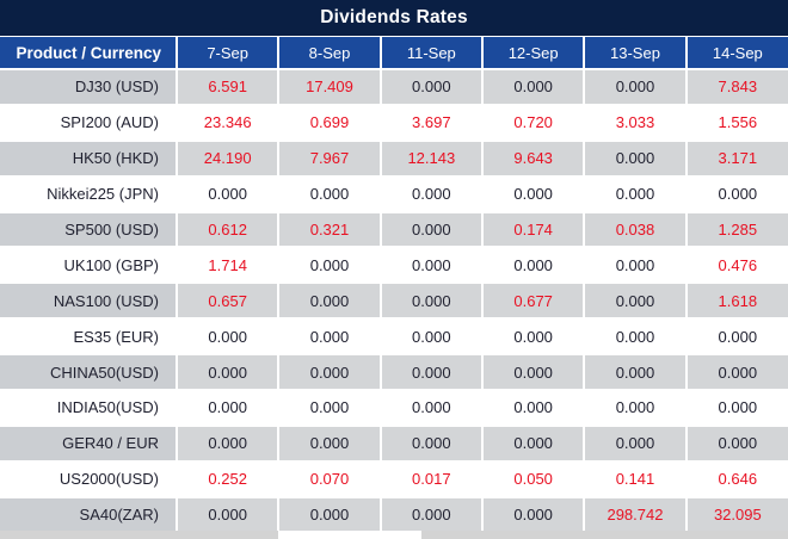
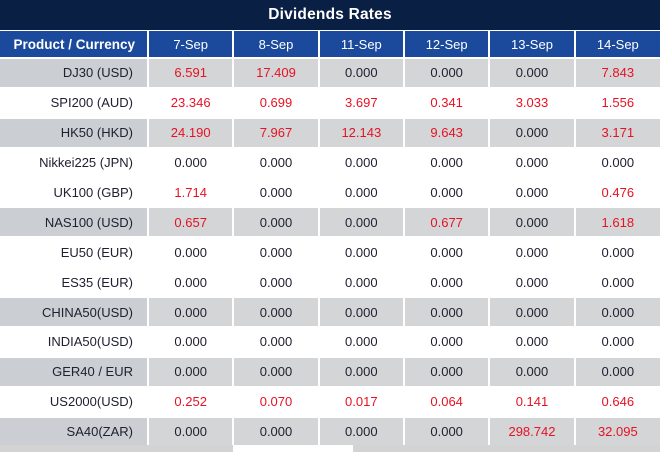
  Dividends Rates
  Product / Currency	7-Sep	8-Sep	11-Sep	12-Sep	13-Sep	14-Sep
  DJ30 (USD)	6.591	17.409	0.000	0.000	0.000	7.843
- SPI200 (AUD)	23.346	0.699	3.697	0.720	3.033	1.556
+ SPI200 (AUD)	23.346	0.699	3.697	0.341	3.033	1.556
  HK50 (HKD)	24.190	7.967	12.143	9.643	0.000	3.171
  Nikkei225 (JPN)	0.000	0.000	0.000	0.000	0.000	0.000
- SP500 (USD)	0.612	0.321	0.000	0.174	0.038	1.285
  UK100 (GBP)	1.714	0.000	0.000	0.000	0.000	0.476
  NAS100 (USD)	0.657	0.000	0.000	0.677	0.000	1.618
+ EU50 (EUR)	0.000	0.000	0.000	0.000	0.000	0.000
  ES35 (EUR)	0.000	0.000	0.000	0.000	0.000	0.000
  CHINA50(USD)	0.000	0.000	0.000	0.000	0.000	0.000
  INDIA50(USD)	0.000	0.000	0.000	0.000	0.000	0.000
  GER40 / EUR	0.000	0.000	0.000	0.000	0.000	0.000
- US2000(USD)	0.252	0.070	0.017	0.050	0.141	0.646
+ US2000(USD)	0.252	0.070	0.017	0.064	0.141	0.646
  SA40(ZAR)	0.000	0.000	0.000	0.000	298.742	32.095
